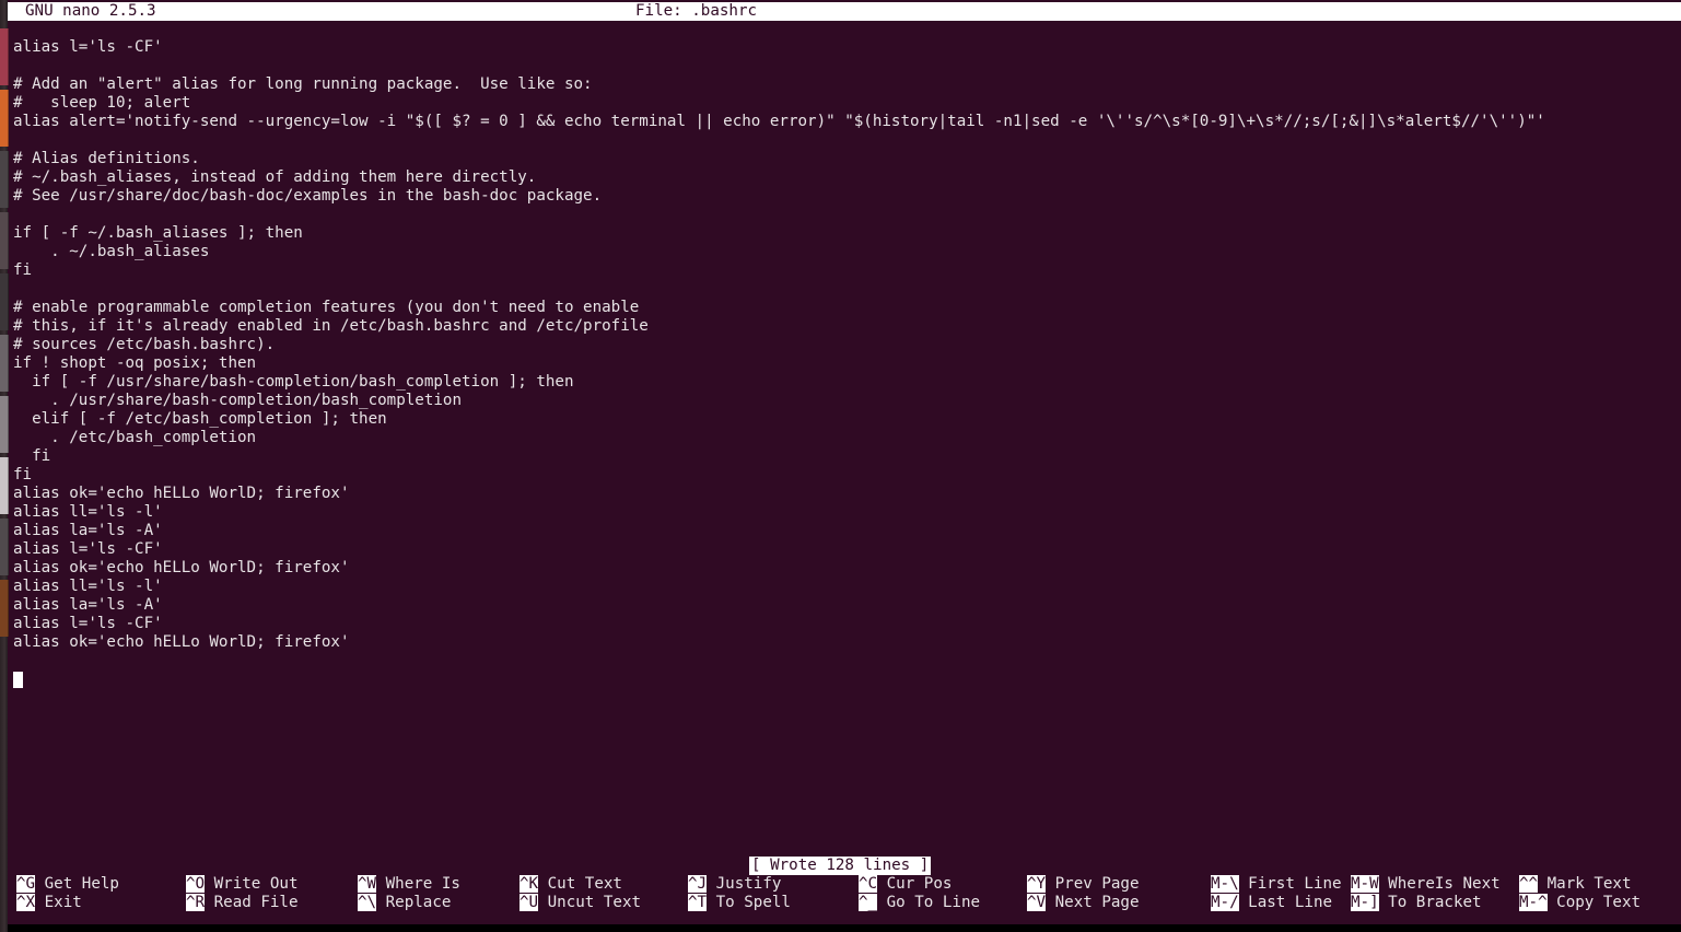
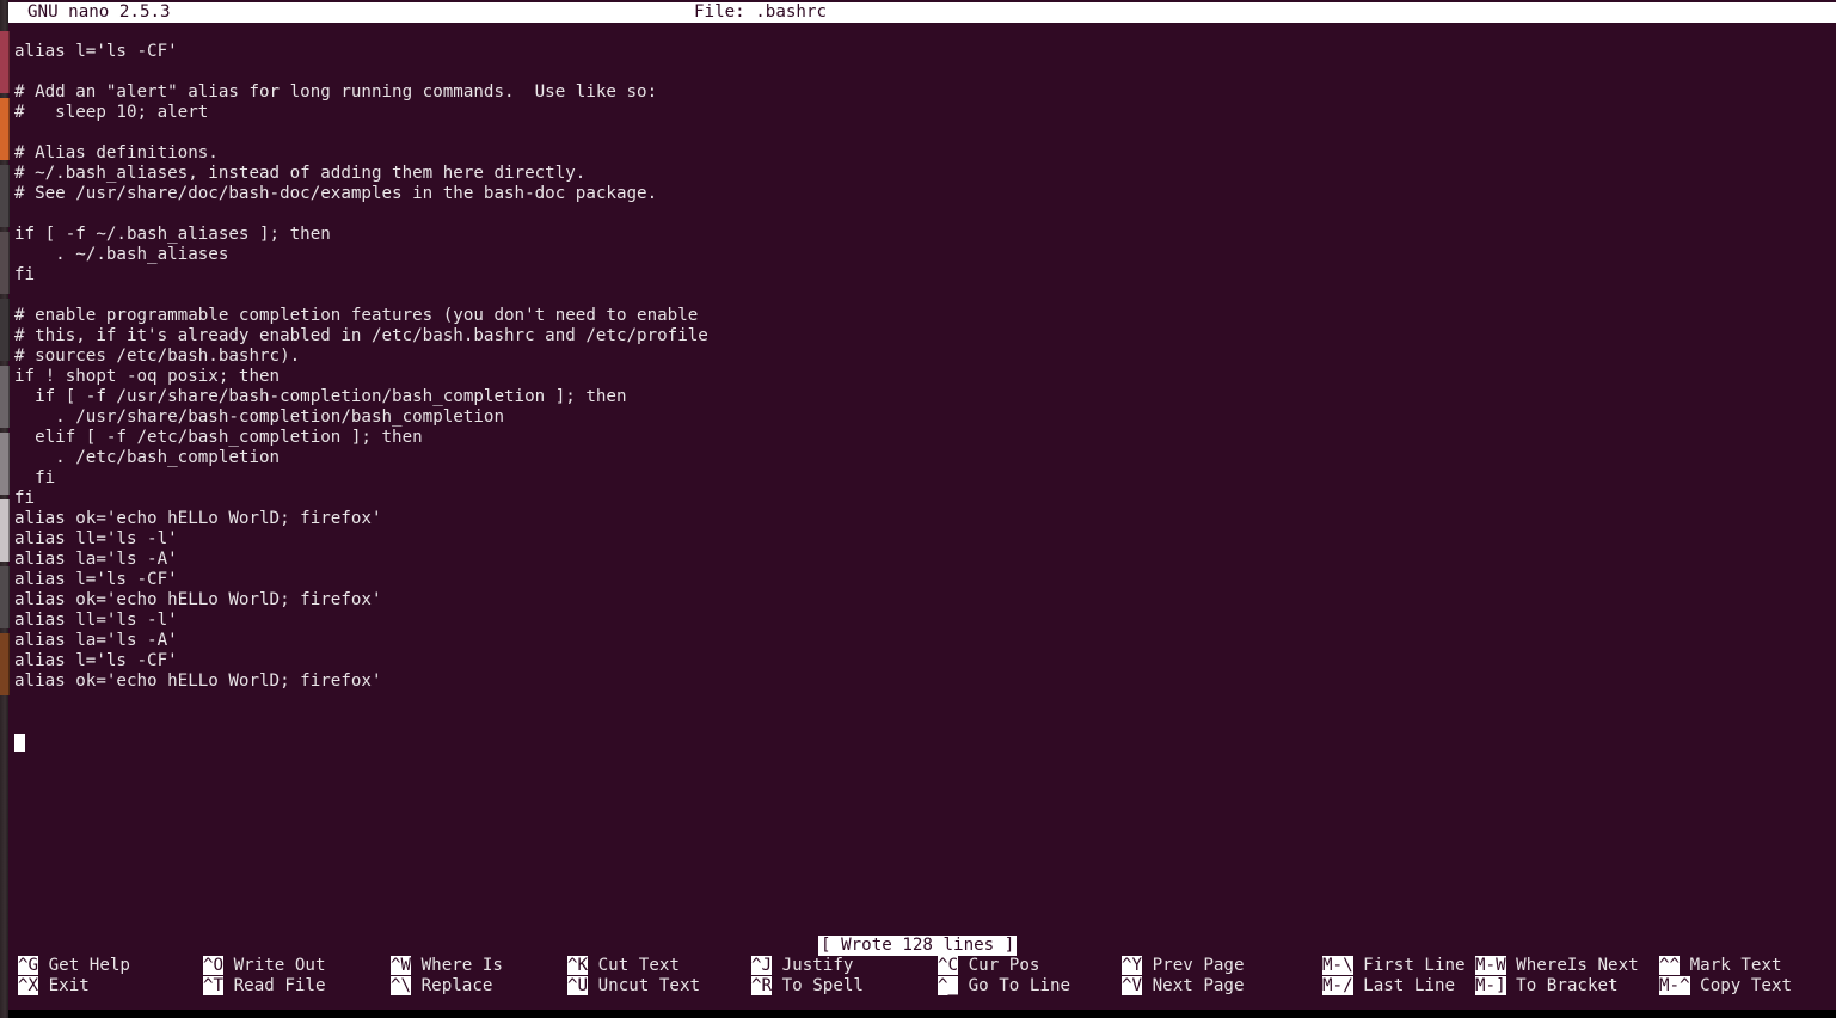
  GNU nano 2.5.3
  File: .bashrc
  alias l='ls -CF'
- # Add an "alert" alias for long running package. Use like so:
+ # Add an "alert" alias for long running commands. Use like so:
  # sleep 10; alert
- alias alert='notify-send --urgency=low -i "$([ $? = 0 ] && echo terminal || echo error)" "$(history|tail -n1|sed -e '\''s/^\s*[0-9]\+\s*//;s/[;&|]\s*alert$//'\'')"'
  # Alias definitions.
  # ~/.bash_aliases, instead of adding them here directly.
  # See /usr/share/doc/bash-doc/examples in the bash-doc package.
  if [ -f ~/.bash_aliases ]; then
  . ~/.bash_aliases
  fi
  # enable programmable completion features (you don't need to enable
  # this, if it's already enabled in /etc/bash.bashrc and /etc/profile
  # sources /etc/bash.bashrc).
  if ! shopt -oq posix; then
  if [ -f /usr/share/bash-completion/bash_completion ]; then
  . /usr/share/bash-completion/bash_completion
  elif [ -f /etc/bash_completion ]; then
  . /etc/bash_completion
  fi
  fi
  alias ok='echo hELLo WorlD; firefox'
  alias ll='ls -l'
  alias la='ls -A'
  alias l='ls -CF'
  alias ok='echo hELLo WorlD; firefox'
  alias ll='ls -l'
  alias la='ls -A'
  alias l='ls -CF'
  alias ok='echo hELLo WorlD; firefox'
  [ Wrote 128 lines ]
  ^G Get Help
  ^X Exit
  ^O Write Out
- ^R Read File
+ ^T Read File
  ^W Where Is
  ^\ Replace
  ^K Cut Text
  ^U Uncut Text
  ^J Justify
- ^T To Spell
+ ^R To Spell
  ^C Cur Pos
  ^_ Go To Line
  ^Y Prev Page
  ^V Next Page
  M-\ First Line
  M-/ Last Line
  M-W WhereIs Next
  M-] To Bracket
  ^^ Mark Text
  M-^ Copy Text
